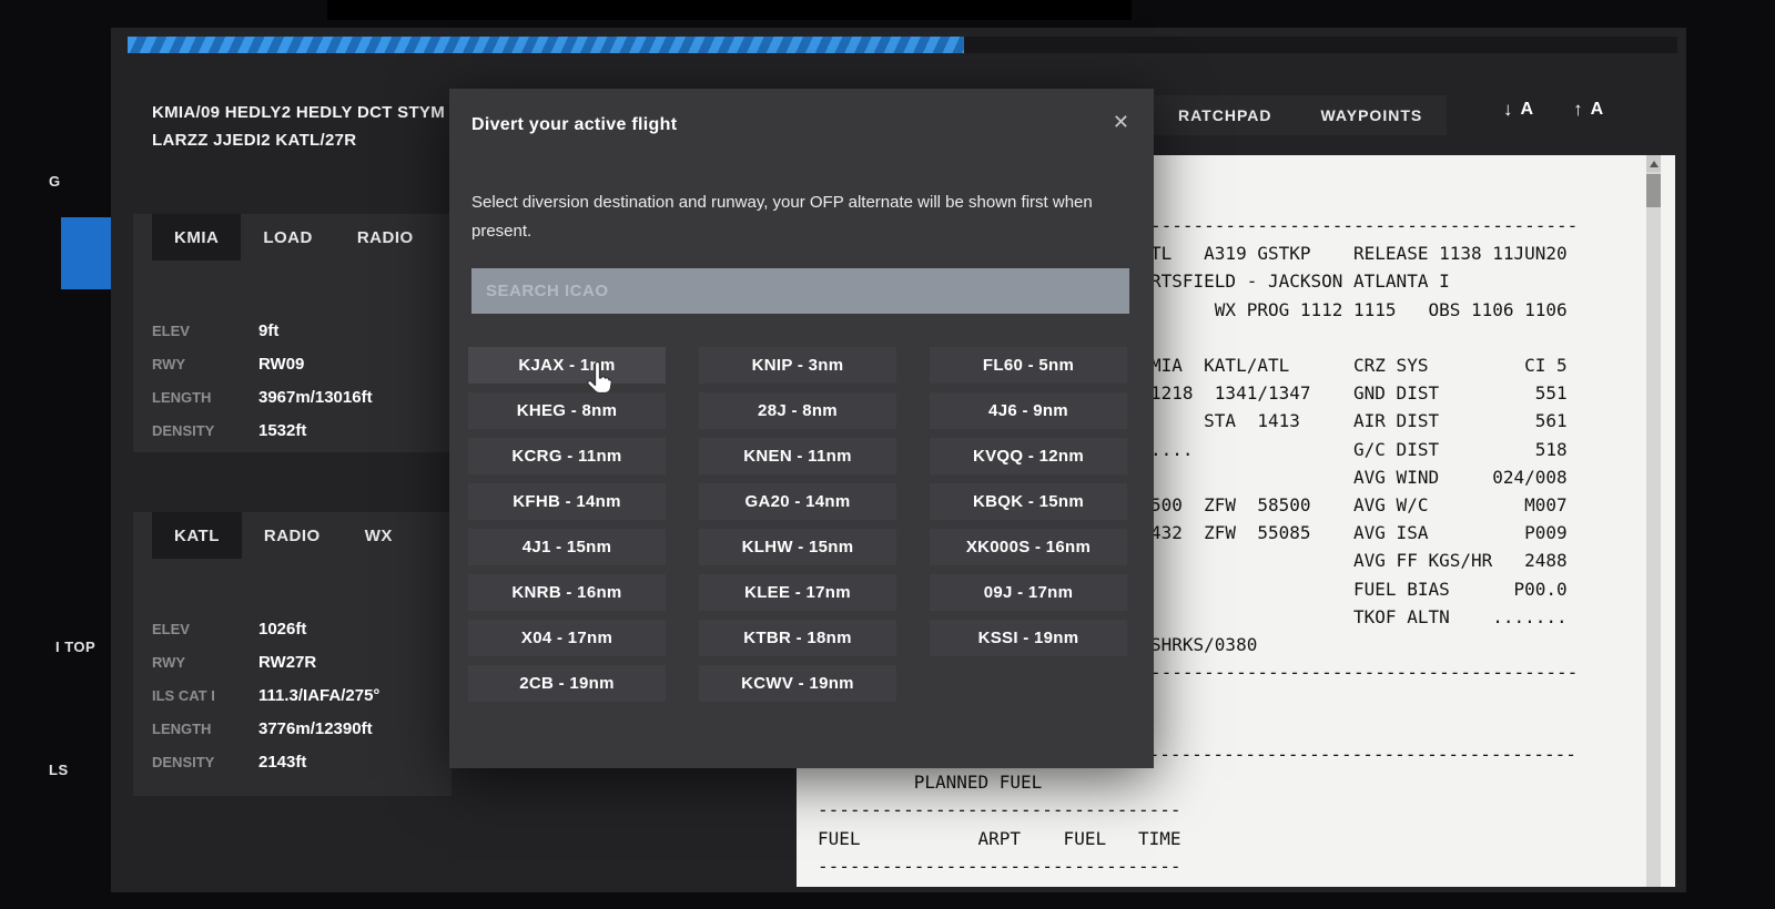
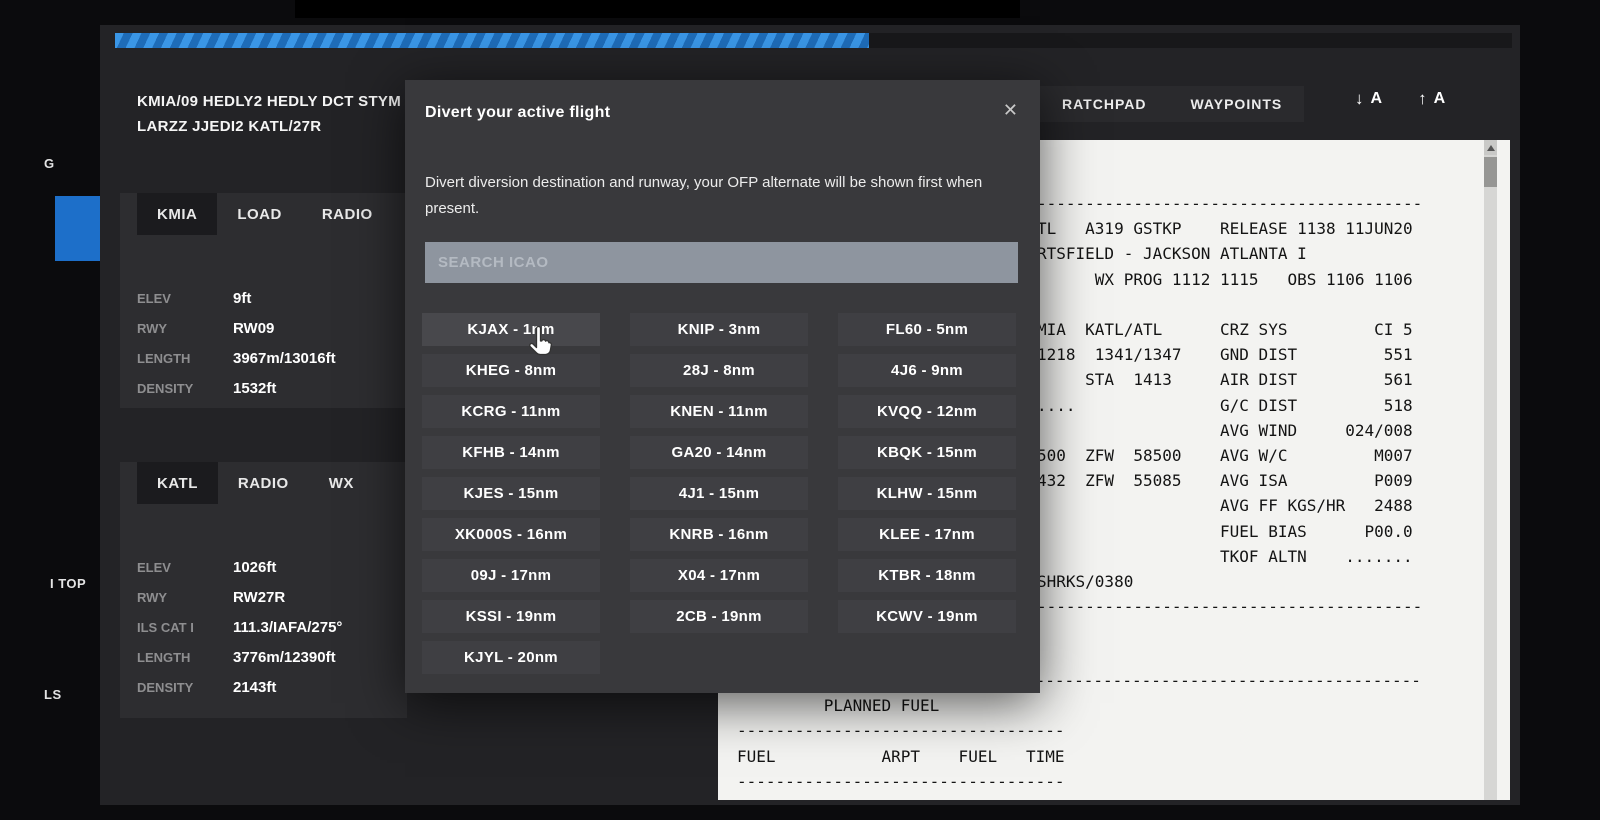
  G
  I TOP
  LS
  KMIA/09 HEDLY2 HEDLY DCT STYM
  LARZZ JJEDI2 KATL/27R
  KMIA
  LOAD
  RADIO
  ELEV
  9ft
  RWY
  RW09
  LENGTH
  3967m/13016ft
  DENSITY
  1532ft
  KATL
  RADIO
  WX
  ELEV
  1026ft
  RWY
  RW27R
  ILS CAT I
  111.3/IAFA/275°
  LENGTH
  3776m/12390ft
  DENSITY
  2143ft
  RATCHPAD
  WAYPOINTS
  ↓
  A
  ↑
  A
  ----------------------------------------
  TL A319 GSTKP RELEASE 1138 11JUN20
  RTSFIELD - JACKSON ATLANTA I
  WX PROG 1112 1115 OBS 1106 1106
  MIA KATL/ATL CRZ SYS CI 5
  1218 1341/1347 GND DIST 551
  STA 1413 AIR DIST 561
  .... G/C DIST 518
  AVG WIND 024/008
  500 ZFW 58500 AVG W/C M007
  432 ZFW 55085 AVG ISA P009
  AVG FF KGS/HR 2488
  FUEL BIAS P00.0
  TKOF ALTN .......
  SHRKS/0380
  ----------------------------------------
  PLANNED FUEL
  ----------------------------------
  FUEL ARPT FUEL TIME
  ----------------------------------
  Divert your active flight
  ✕
- Select diversion destination and runway, your OFP alternate will be shown first when present.
+ Divert diversion destination and runway, your OFP alternate will be shown first when present.
  SEARCH ICAO
  KJAX - 1m
  KNIP - 3nm
  FL60 - 5nm
  KHEG - 8nm
  28J - 8nm
  4J6 - 9nm
  KCRG - 11nm
  KNEN - 11nm
  KVQQ - 12nm
  KFHB - 14nm
  GA20 - 14nm
  KBQK - 15nm
+ KJES - 15nm
  4J1 - 15nm
  KLHW - 15nm
  XK000S - 16nm
  KNRB - 16nm
  KLEE - 17nm
  09J - 17nm
  X04 - 17nm
  KTBR - 18nm
  KSSI - 19nm
  2CB - 19nm
  KCWV - 19nm
+ KJYL - 20nm
